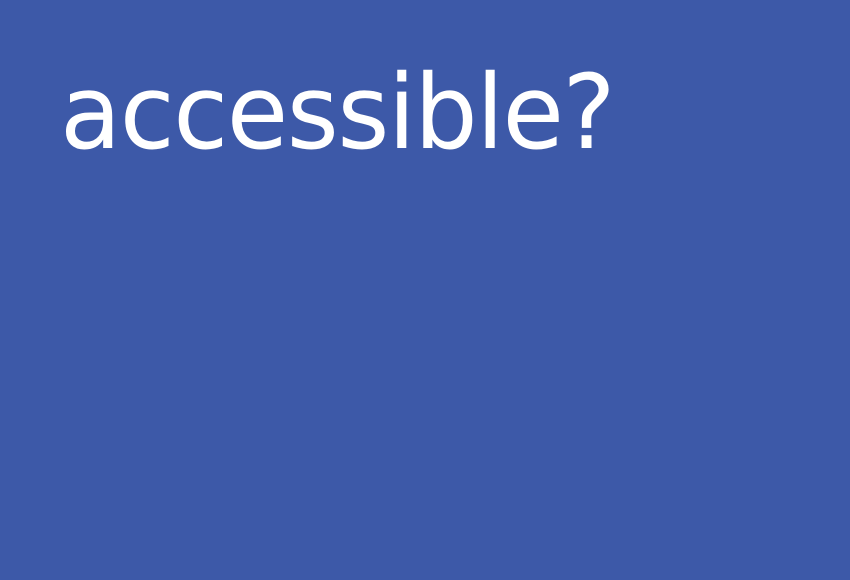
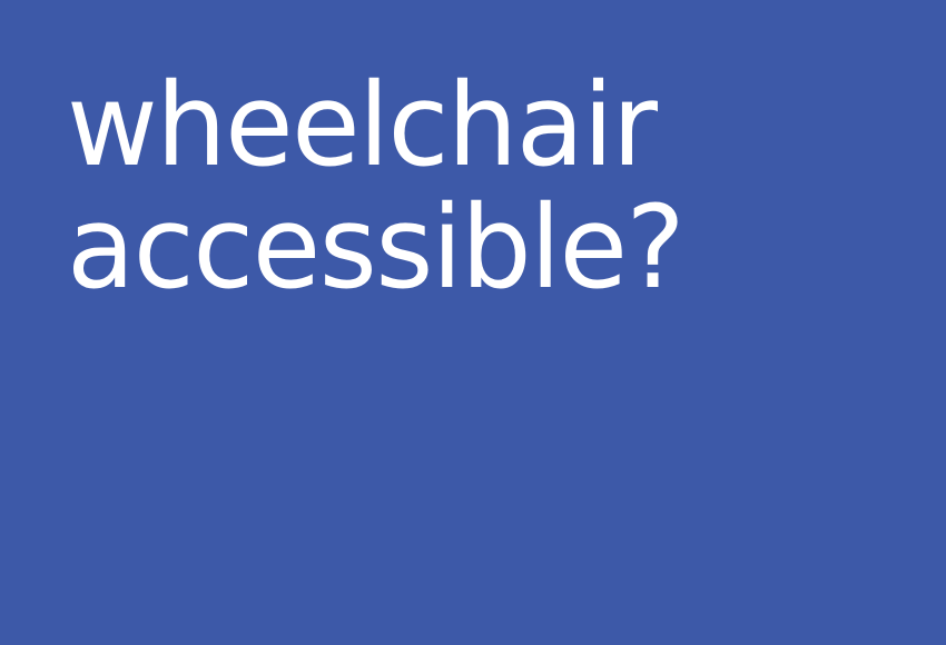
+ wheelchair
  accessible?
